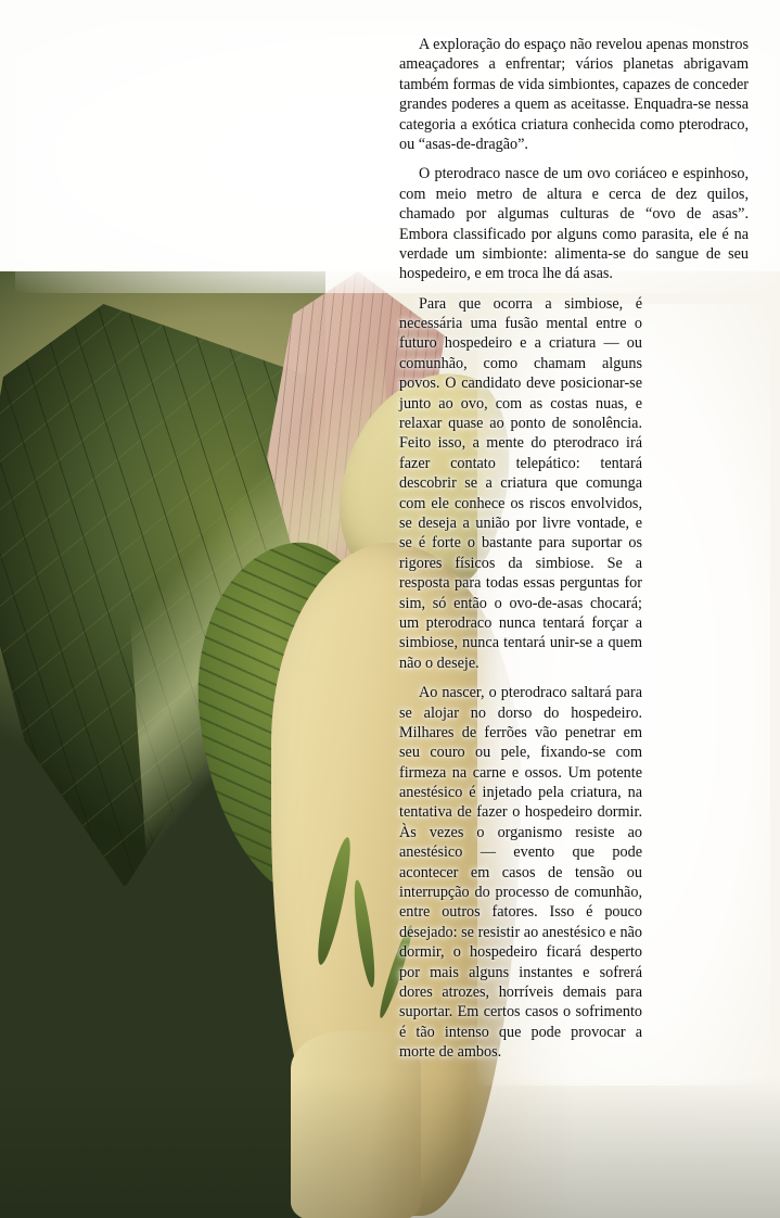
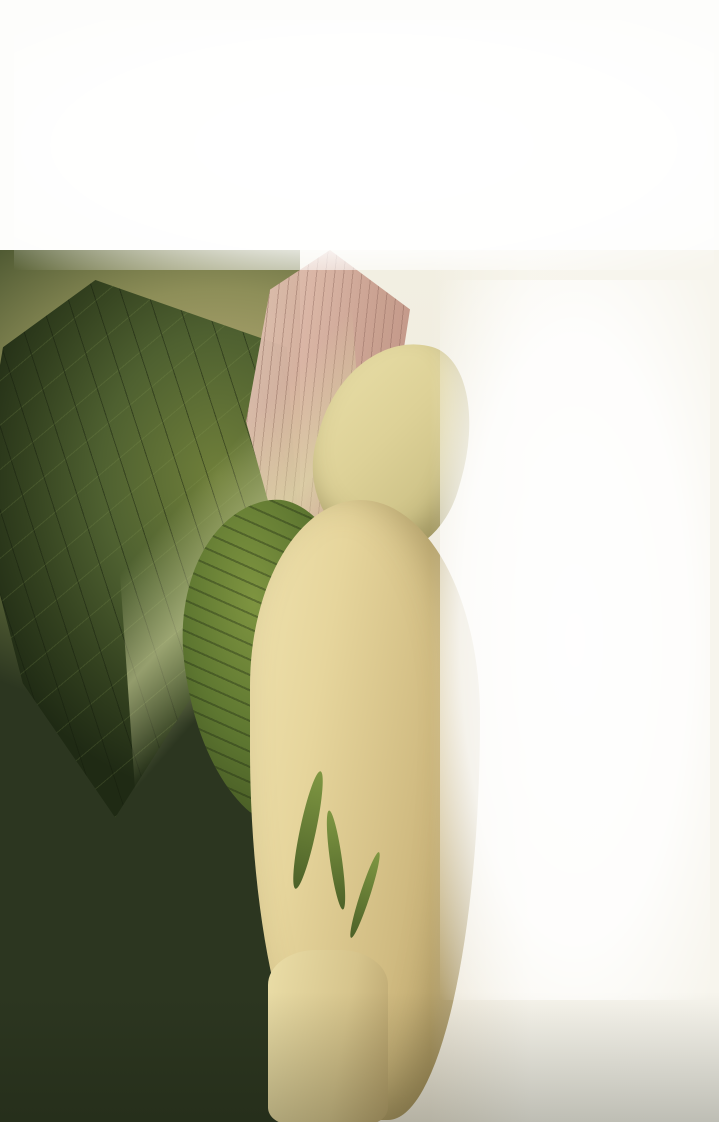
- A exploração do espaço não revelou apenas monstros ameaçadores a enfrentar; vários planetas abrigavam também formas de vida simbiontes, capazes de conceder grandes poderes a quem as aceitasse. Enquadra-se nessa categoria a exótica criatura conhecida como pterodraco, ou “asas-de-dragão”.
- O pterodraco nasce de um ovo coriáceo e espinhoso, com meio metro de altura e cerca de dez quilos, chamado por algumas culturas de “ovo de asas”. Embora classificado por alguns como parasita, ele é na verdade um simbionte: alimenta-se do sangue de seu hospedeiro, e em troca lhe dá asas.
- Para que ocorra a simbiose, é necessária uma fusão mental entre o futuro hospedeiro e a criatura — ou comunhão, como chamam alguns povos. O candidato deve posicionar-se junto ao ovo, com as costas nuas, e relaxar quase ao ponto de sonolência. Feito isso, a mente do pterodraco irá fazer contato telepático: tentará descobrir se a criatura que comunga com ele conhece os riscos envolvidos, se deseja a união por livre vontade, e se é forte o bastante para suportar os rigores físicos da simbiose. Se a resposta para todas essas perguntas for sim, só então o ovo-de-asas chocará; um pterodraco nunca tentará forçar a simbiose, nunca tentará unir-se a quem não o deseje.
- Ao nascer, o pterodraco saltará para se alojar no dorso do hospedeiro. Milhares de ferrões vão penetrar em seu couro ou pele, fixando-se com firmeza na carne e ossos. Um potente anestésico é injetado pela criatura, na tentativa de fazer o hospedeiro dormir. Às vezes o organismo resiste ao anestésico — evento que pode acontecer em casos de tensão ou interrupção do processo de comunhão, entre outros fatores. Isso é pouco desejado: se resistir ao anestésico e não dormir, o hospedeiro ficará desperto por mais alguns instantes e sofrerá dores atrozes, horríveis demais para suportar. Em certos casos o sofrimento é tão intenso que pode provocar a morte de ambos.
